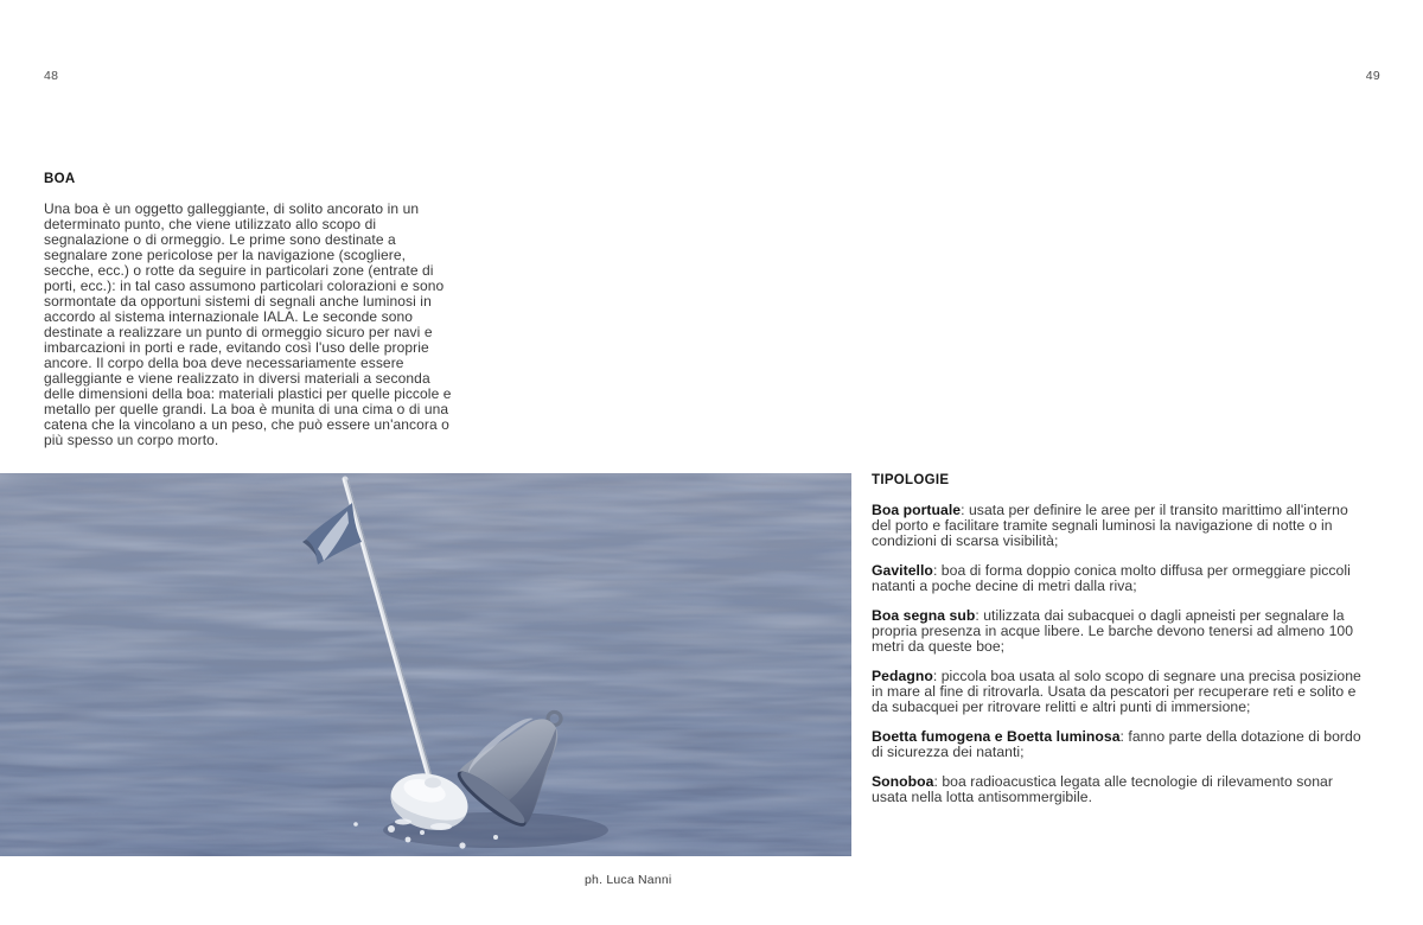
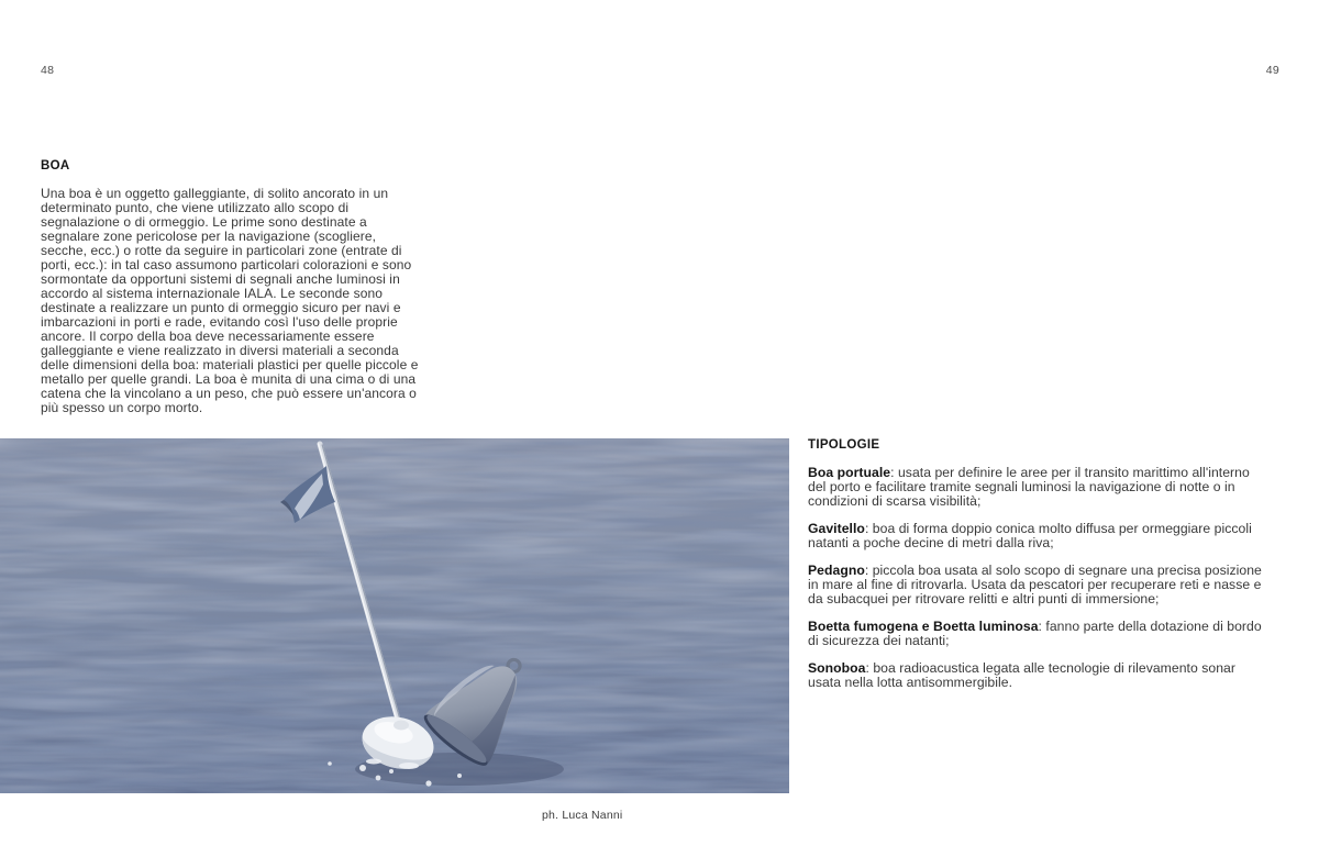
  48
  49
  BOA
  Una boa è un oggetto galleggiante, di solito ancorato in un determinato punto, che viene utilizzato allo scopo di segnalazione o di ormeggio. Le prime sono destinate a segnalare zone pericolose per la navigazione (scogliere, secche, ecc.) o rotte da seguire in particolari zone (entrate di porti, ecc.): in tal caso assumono particolari colorazioni e sono sormontate da opportuni sistemi di segnali anche luminosi in accordo al sistema internazionale IALA. Le seconde sono destinate a realizzare un punto di ormeggio sicuro per navi e imbarcazioni in porti e rade, evitando così l'uso delle proprie ancore. Il corpo della boa deve necessariamente essere galleggiante e viene realizzato in diversi materiali a seconda delle dimensioni della boa: materiali plastici per quelle piccole e metallo per quelle grandi. La boa è munita di una cima o di una catena che la vincolano a un peso, che può essere un'ancora o più spesso un corpo morto.
  ph. Luca Nanni
  TIPOLOGIE
  Boa portuale: usata per definire le aree per il transito marittimo all'interno del porto e facilitare tramite segnali luminosi la navigazione di notte o in condizioni di scarsa visibilità;
  Gavitello: boa di forma doppio conica molto diffusa per ormeggiare piccoli natanti a poche decine di metri dalla riva;
- Boa segna sub: utilizzata dai subacquei o dagli apneisti per segnalare la propria presenza in acque libere. Le barche devono tenersi ad almeno 100 metri da queste boe;
- Pedagno: piccola boa usata al solo scopo di segnare una precisa posizione in mare al fine di ritrovarla. Usata da pescatori per recuperare reti e solito e da subacquei per ritrovare relitti e altri punti di immersione;
+ Pedagno: piccola boa usata al solo scopo di segnare una precisa posizione in mare al fine di ritrovarla. Usata da pescatori per recuperare reti e nasse e da subacquei per ritrovare relitti e altri punti di immersione;
  Boetta fumogena e Boetta luminosa: fanno parte della dotazione di bordo di sicurezza dei natanti;
  Sonoboa: boa radioacustica legata alle tecnologie di rilevamento sonar usata nella lotta antisommergibile.
